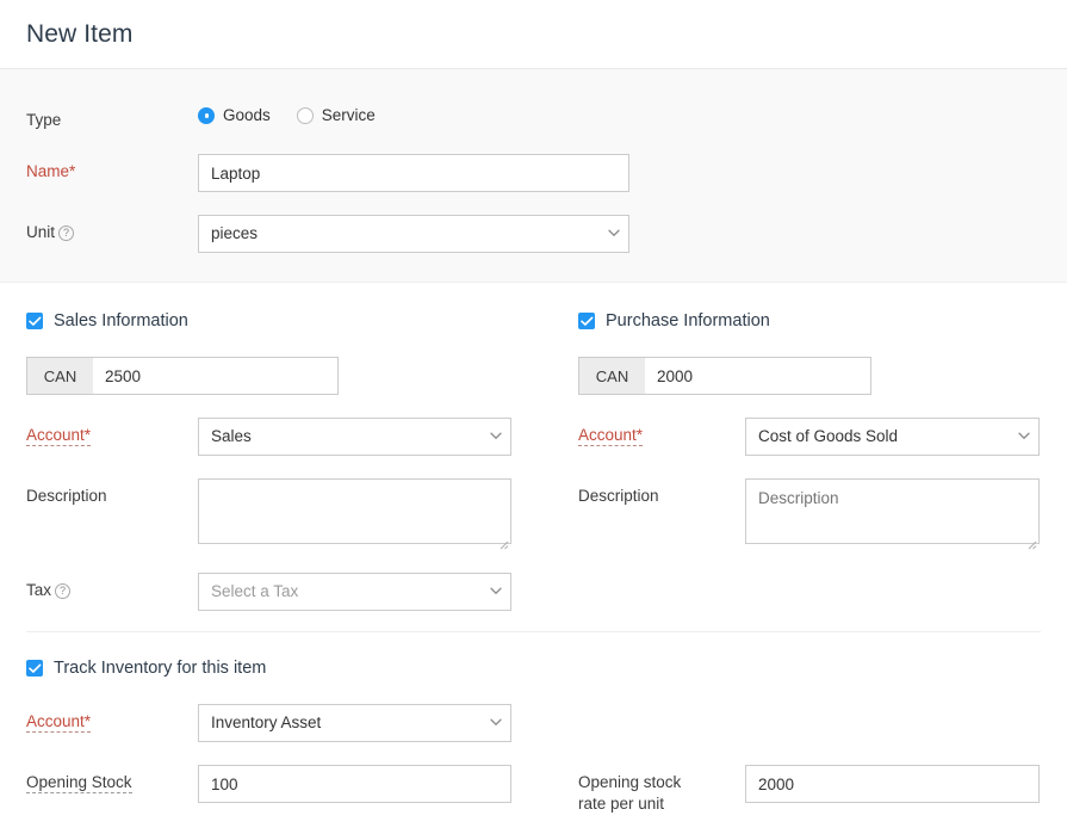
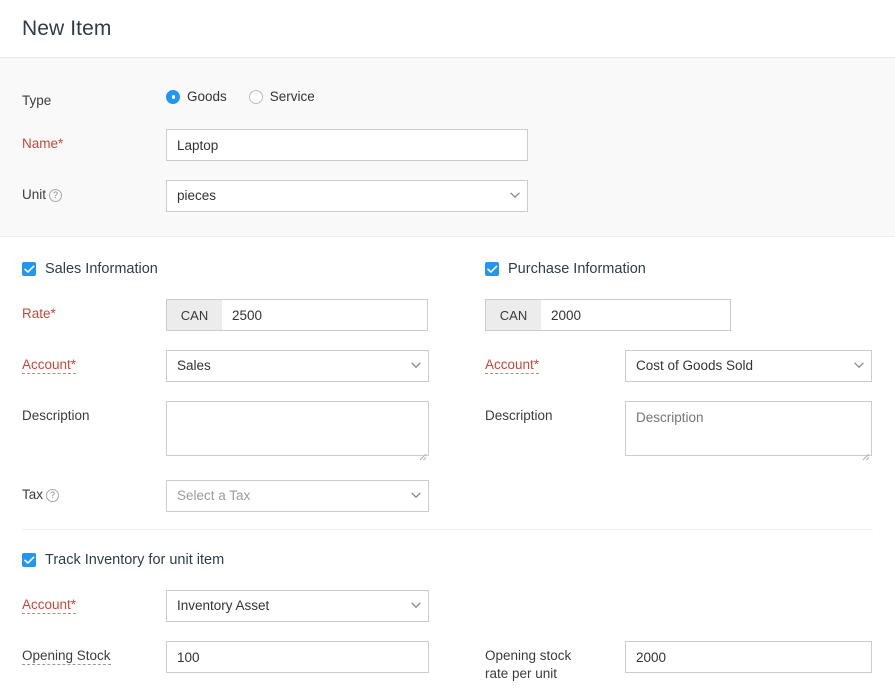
  New Item
  Type
  Goods
  Service
  Name*
  Laptop
  Unit ?
  pieces
  Sales Information
+ Rate*
  CAN
  2500
  Account*
  Sales
  Description
  Tax ?
  Select a Tax
  Purchase Information
  CAN
  2000
  Account*
  Cost of Goods Sold
  Description
  Description
- Track Inventory for this item
+ Track Inventory for unit item
  Account*
  Inventory Asset
  Opening Stock
  100
  Opening stock
  rate per unit
  2000
